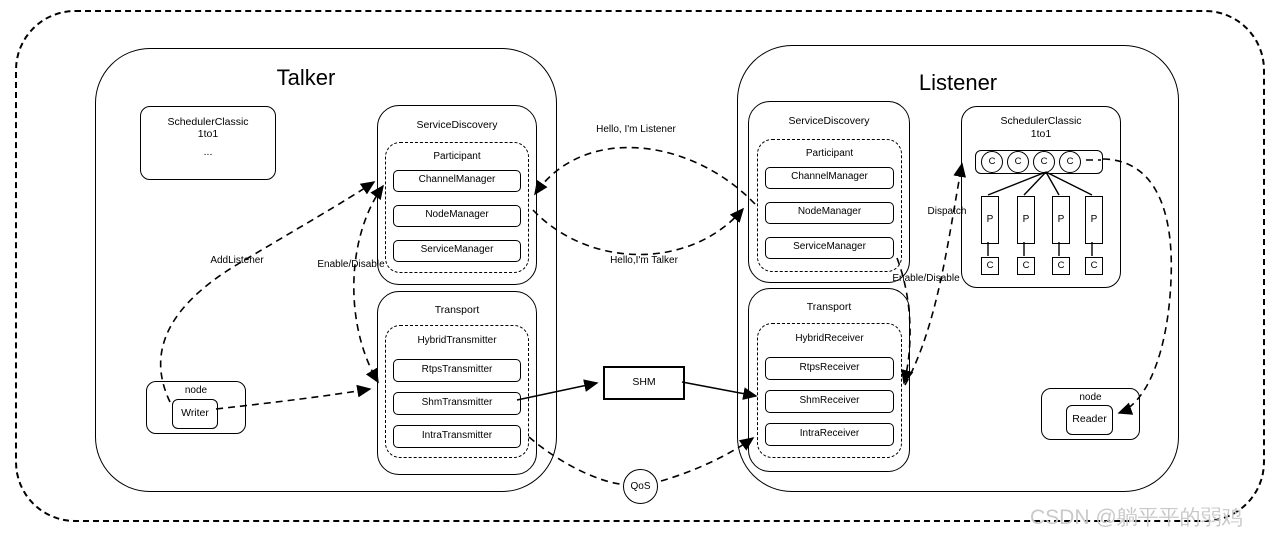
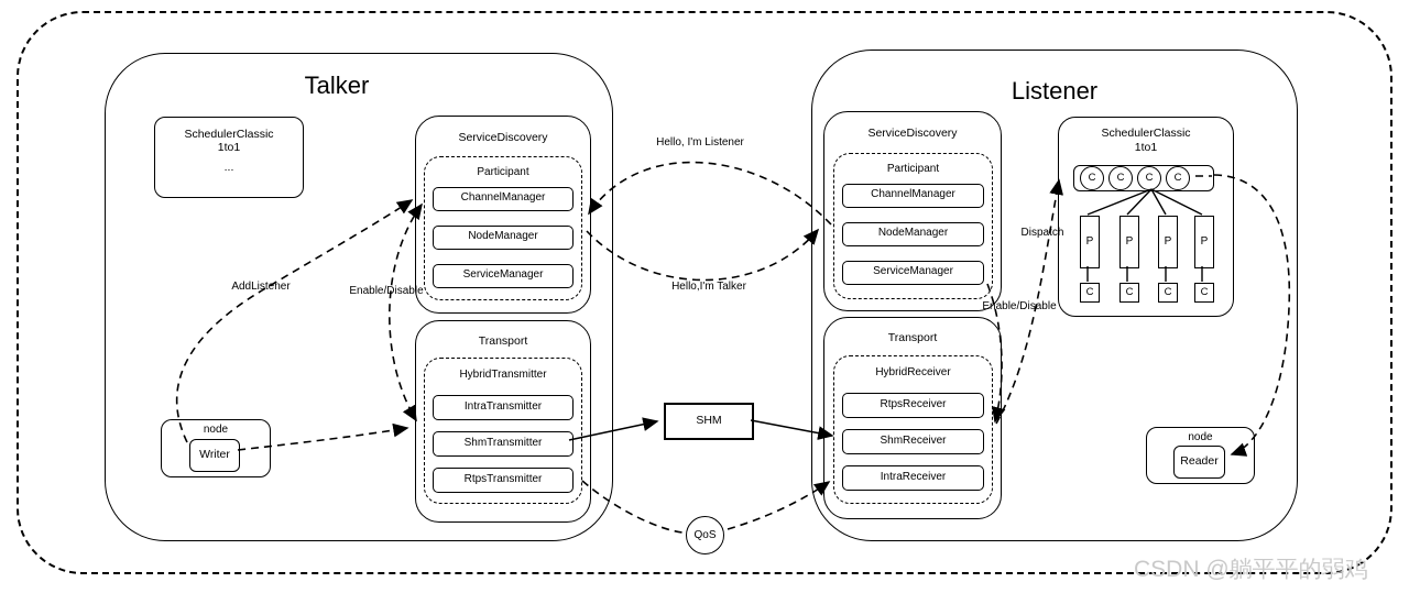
  Talker
  SchedulerClassic
  1to1
  ...
  ServiceDiscovery
  Participant
  ChannelManager
  NodeManager
  ServiceManager
  Transport
  HybridTransmitter
- RtpsTransmitter
+ IntraTransmitter
  ShmTransmitter
- IntraTransmitter
+ RtpsTransmitter
  node
  Writer
  Listener
  ServiceDiscovery
  Participant
  ChannelManager
  NodeManager
  ServiceManager
  Transport
  HybridReceiver
  RtpsReceiver
  ShmReceiver
  IntraReceiver
  SchedulerClassic
  1to1
  C
  C
  C
  C
  P
  P
  P
  P
  C
  C
  C
  C
  node
  Reader
  SHM
  QoS
  Hello, I'm Listener
  Hello,I'm Talker
  AddListener
  Enable/isable
  Dispatch
  Enable/Disable
  CSDN @躺平平的弱鸡
